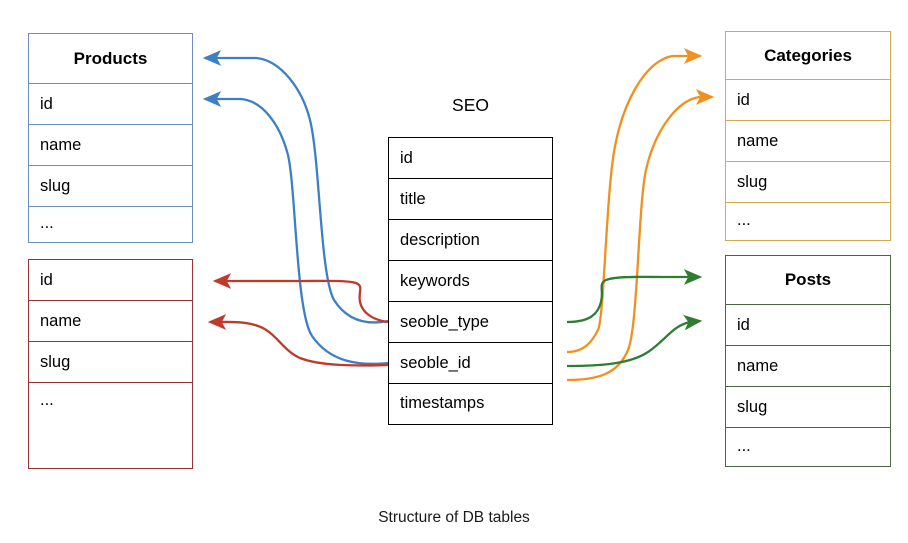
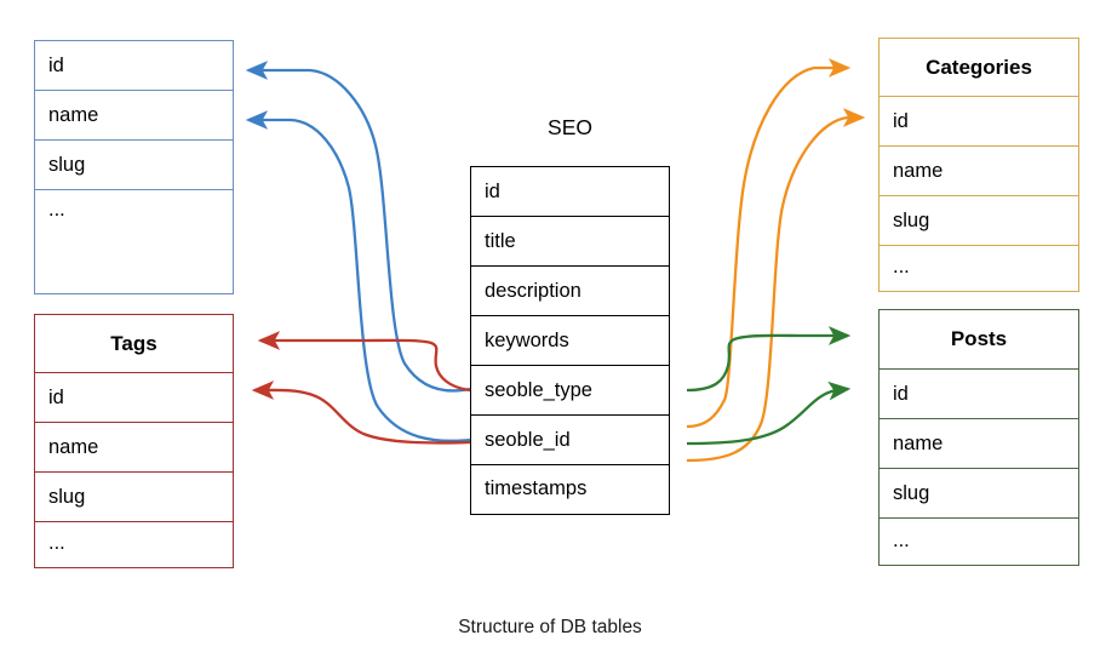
- Products
  id
  name
  slug
  ...
+ Tags
  id
  name
  slug
  ...
  SEO
  id
  title
  description
  keywords
  seoble_type
  seoble_id
  timestamps
  Categories
  id
  name
  slug
  ...
  Posts
  id
  name
  slug
  ...
  Structure of DB tables
